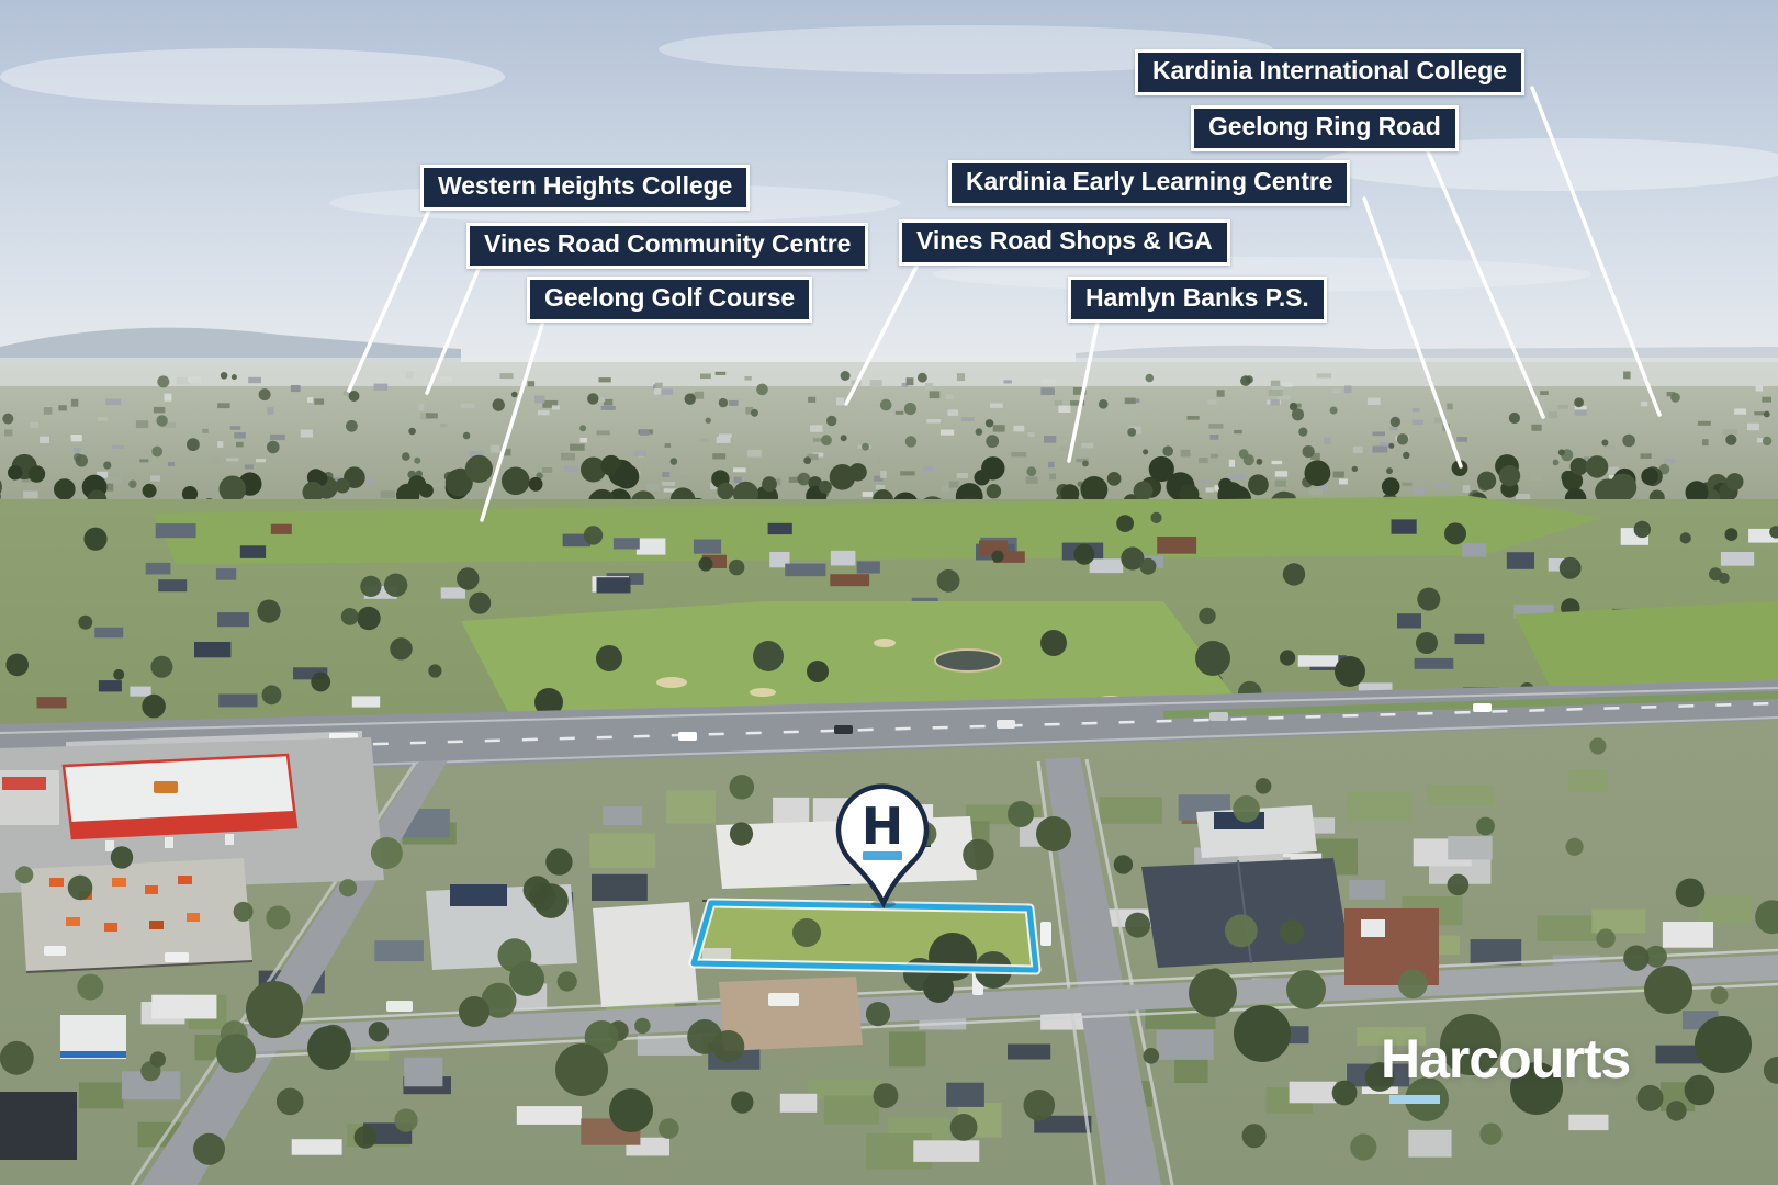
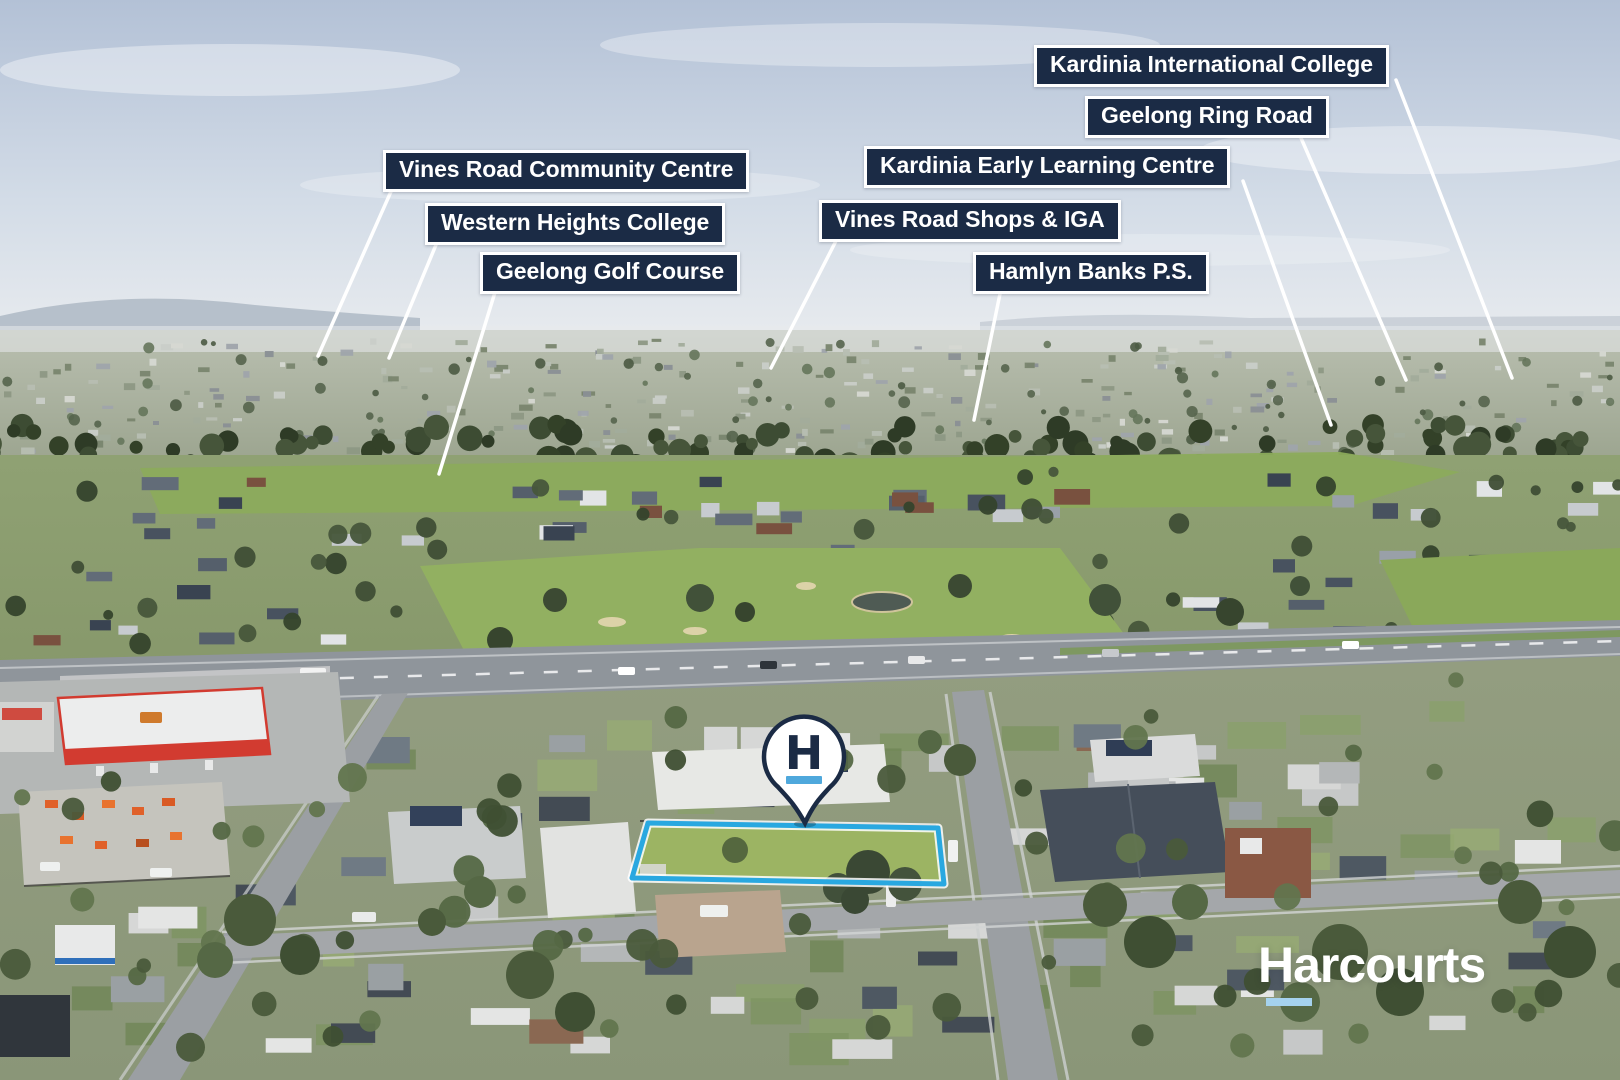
  H
  Kardinia International College
  Geelong Ring Road
  Kardinia Early Learning Centre
- Western Heights College
+ Vines Road Community Centre
  Vines Road Shops & IGA
- Vines Road Community Centre
+ Western Heights College
  Geelong Golf Course
  Hamlyn Banks P.S.
  Harcourts
